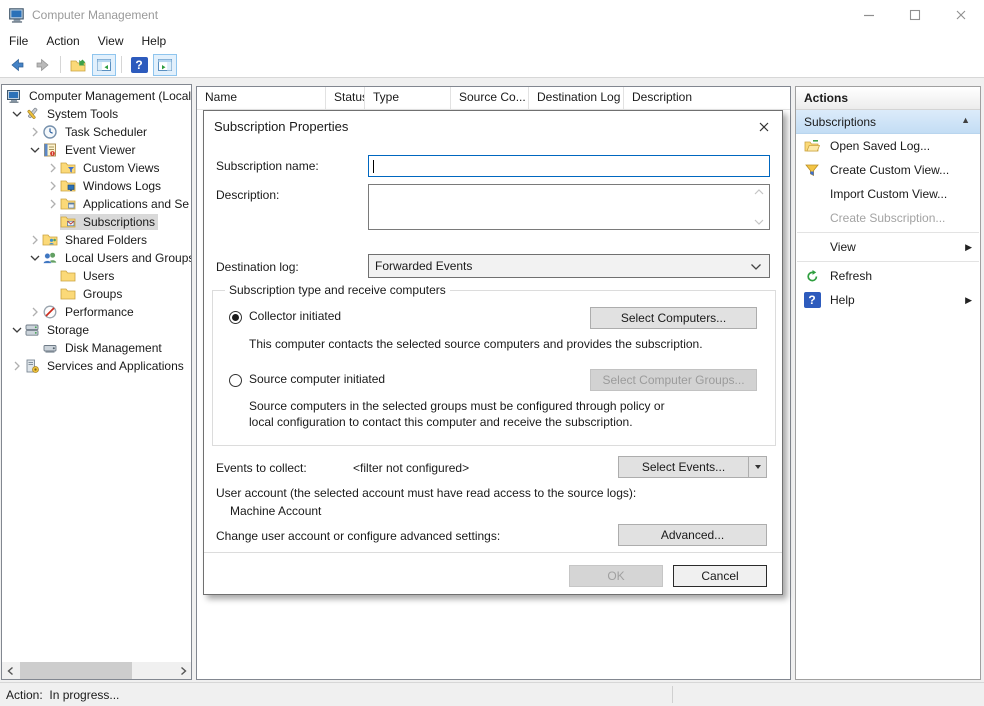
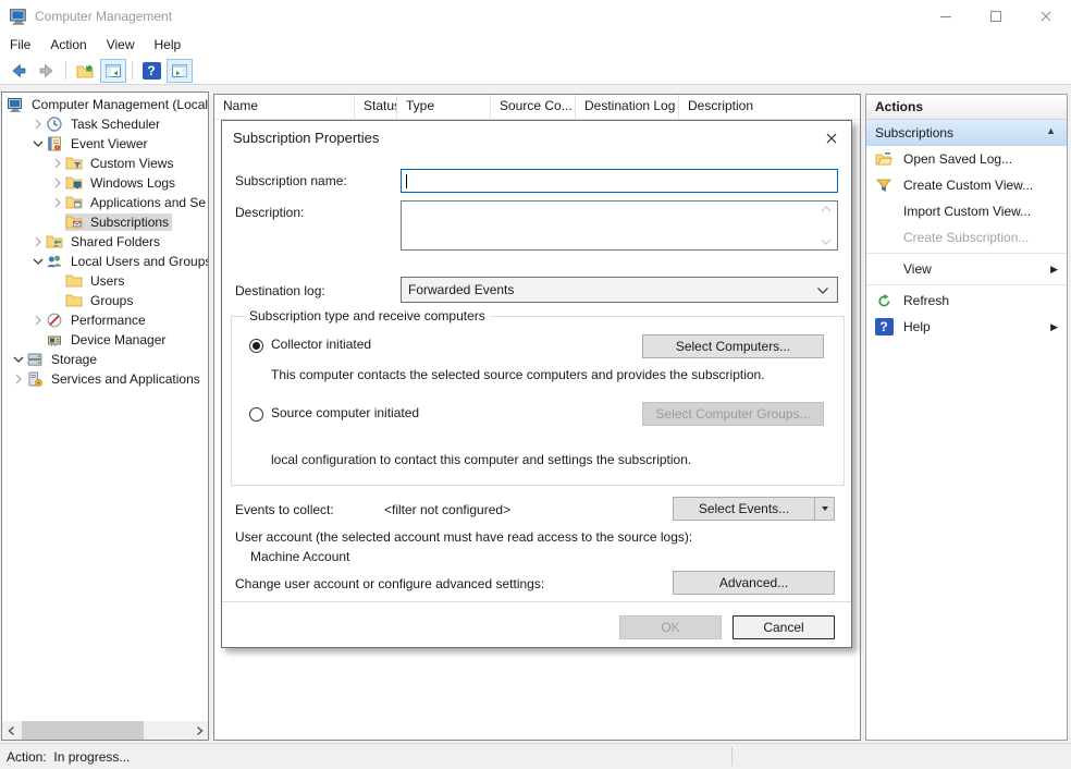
  Computer Management
  File
  Action
  View
  Help
  ?
  Computer Management (Local
- System Tools
  Task Scheduler
  Event Viewer
  Custom Views
  Windows Logs
  Applications and Se
  Subscriptions
  Shared Folders
  Local Users and Group
  Users
  Groups
  Performance
+ Device Manager
  Storage
- Disk Management
  Services and Applications
  Name
  Statu
  Type
  Source Co...
  Destination Log
  Description
  Actions
  Subscriptions
  ▲
  Open Saved Log...
  Create Custom View...
  Import Custom View...
  Create Subscription...
  View
  ▶
  Refresh
  ?
  Help
  ▶
  Subscription Properties
  Subscription name:
  Description:
  Destination log:
  Forwarded Events
  Subscription type and receive computers
  Collector initiated
  Select Computers...
  This computer contacts the selected source computers and provides the subscription.
  Source computer initiated
  Select Computer Groups...
- Source computers in the selected groups must be configured through policy or
- local configuration to contact this computer and receive the subscription.
+ local configuration to contact this computer and settings the subscription.
  Events to collect:
  <filter not configured>
  Select Events...
  User account (the selected account must have read access to the source logs):
  Machine Account
  Change user account or configure advanced settings:
  Advanced...
  OK
  Cancel
  Action: In progress...
